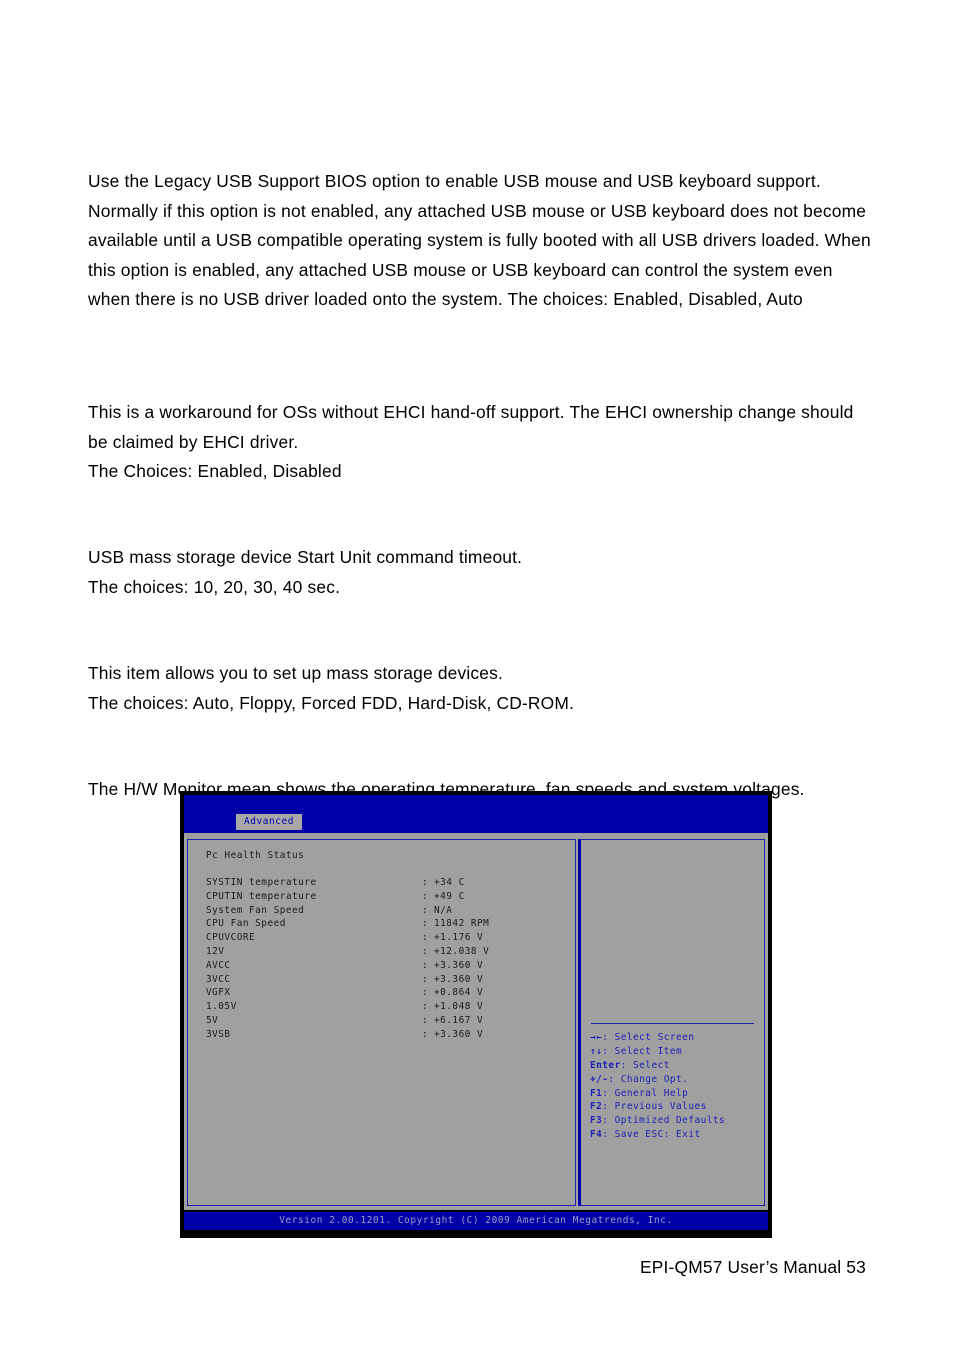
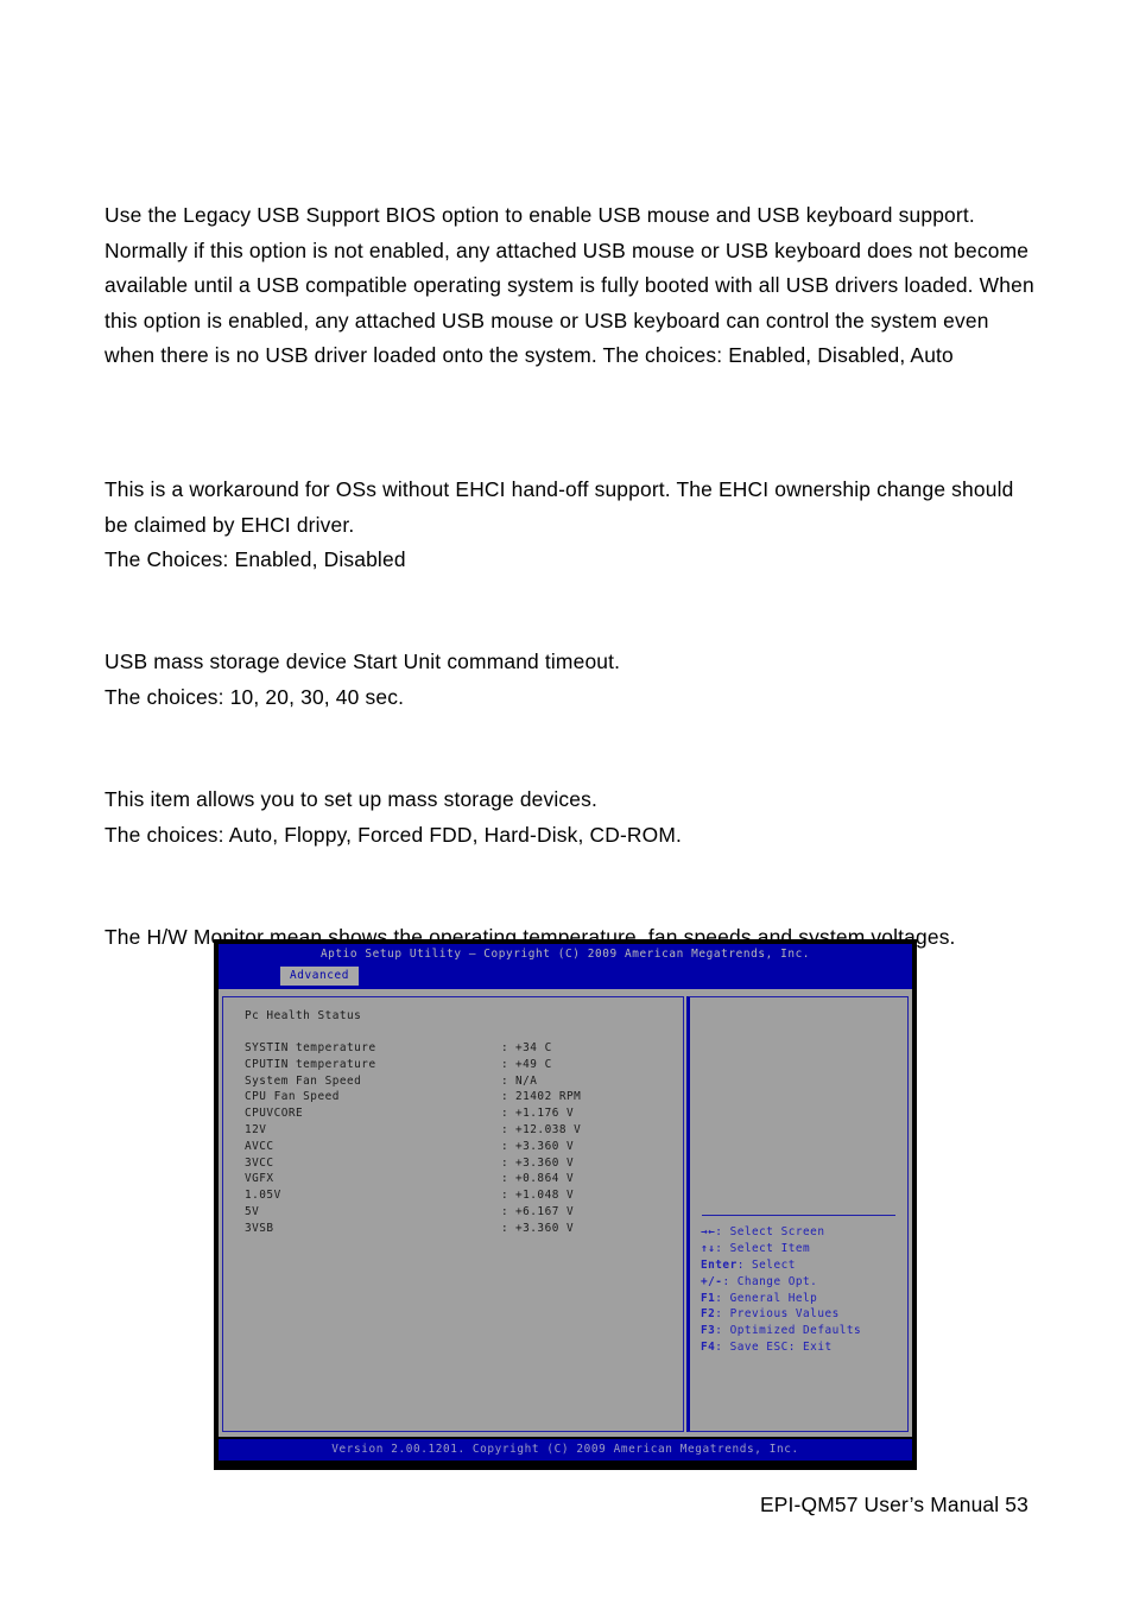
  Use the Legacy USB Support BIOS option to enable USB mouse and USB keyboard support. Normally if this option is not enabled, any attached USB mouse or USB keyboard does not become available until a USB compatible operating system is fully booted with all USB drivers loaded. When this option is enabled, any attached USB mouse or USB keyboard can control the system even when there is no USB driver loaded onto the system. The choices: Enabled, Disabled, Auto
  This is a workaround for OSs without EHCI hand-off support. The EHCI ownership change should be claimed by EHCI driver.
  The Choices: Enabled, Disabled
  USB mass storage device Start Unit command timeout.
  The choices: 10, 20, 30, 40 sec.
  This item allows you to set up mass storage devices.
  The choices: Auto, Floppy, Forced FDD, Hard-Disk, CD-ROM.
  The H/W Monitor mean shows the operating temperature, fan speeds and system voltages.
+ Aptio Setup Utility – Copyright (C) 2009 American Megatrends, Inc.
  Advanced
  Pc Health Status
  SYSTIN temperature
  :
  +34 C
  CPUTIN temperature
  :
  +49 C
  System Fan Speed
  :
  N/A
  CPU Fan Speed
  :
- 11842 RPM
+ 21402 RPM
  CPUVCORE
  :
  +1.176 V
  12V
  :
  +12.038 V
  AVCC
  :
  +3.360 V
  3VCC
  :
  +3.360 V
  VGFX
  :
  +0.864 V
  1.05V
  :
  +1.048 V
  5V
  :
  +6.167 V
  3VSB
  :
  +3.360 V
  →←: Select Screen
  ↑↓: Select Item
  Enter: Select
  +/-: Change Opt.
  F1: General Help
  F2: Previous Values
  F3: Optimized Defaults
  F4: Save ESC: Exit
  Version 2.00.1201. Copyright (C) 2009 American Megatrends, Inc.
  EPI-QM57 User’s Manual 53
